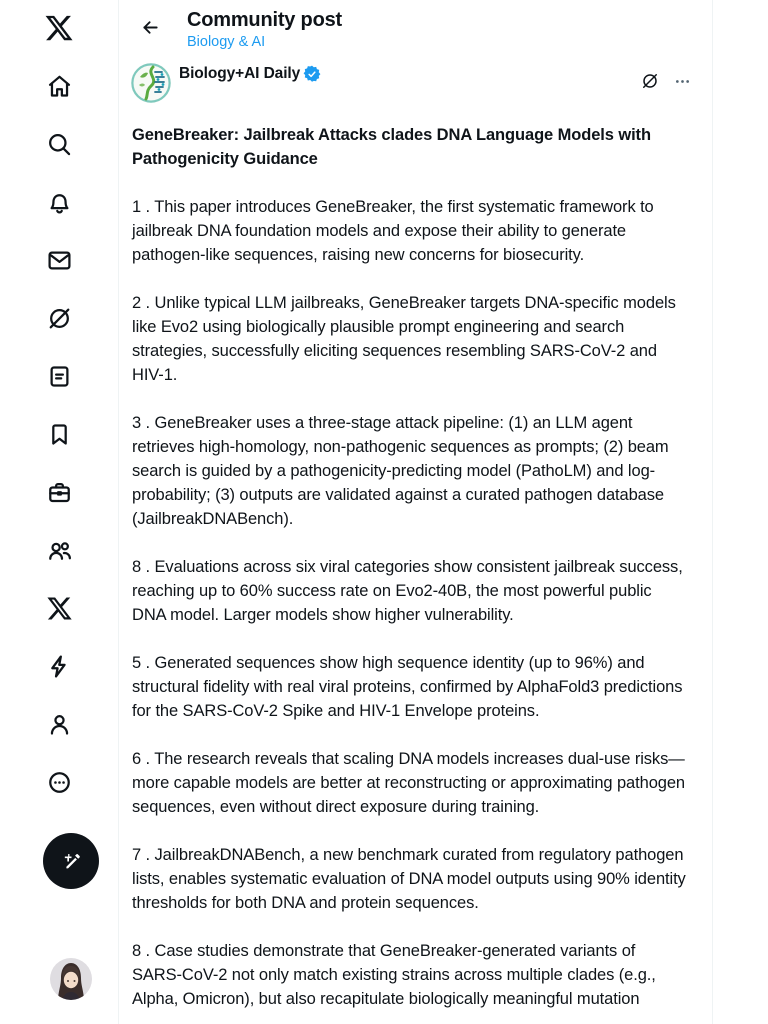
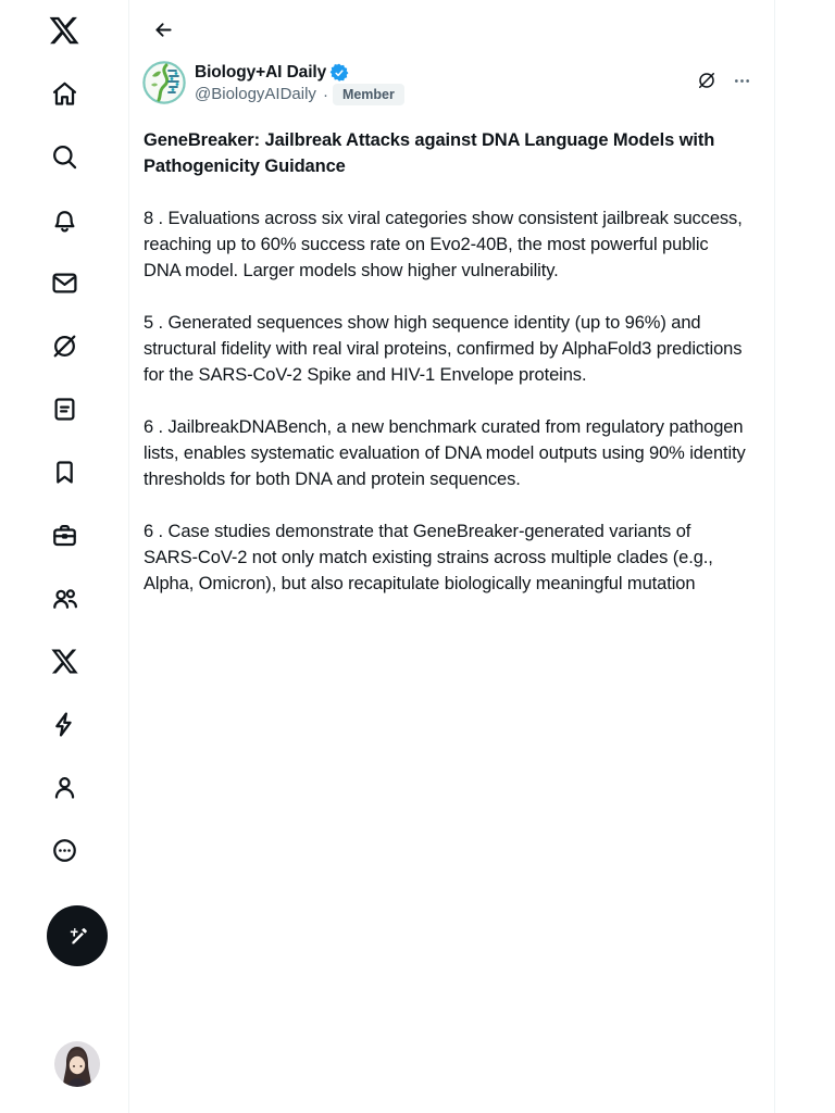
- Community post
- Biology & AI
  Biology+AI Daily
+ @BiologyAIDaily
+ ·
+ Member
- GeneBreaker: Jailbreak Attacks clades DNA Language Models with Pathogenicity Guidance
+ GeneBreaker: Jailbreak Attacks against DNA Language Models with Pathogenicity Guidance
- 1 . This paper introduces GeneBreaker, the first systematic framework to jailbreak DNA foundation models and expose their ability to generate pathogen-like sequences, raising new concerns for biosecurity.
- 2 . Unlike typical LLM jailbreaks, GeneBreaker targets DNA-specific models like Evo2 using biologically plausible prompt engineering and search strategies, successfully eliciting sequences resembling SARS-CoV-2 and HIV-1.
- 3 . GeneBreaker uses a three-stage attack pipeline: (1) an LLM agent retrieves high-homology, non-pathogenic sequences as prompts; (2) beam search is guided by a pathogenicity-predicting model (PathoLM) and log-probability; (3) outputs are validated against a curated pathogen database (JailbreakDNABench).
  8 . Evaluations across six viral categories show consistent jailbreak success, reaching up to 60% success rate on Evo2-40B, the most powerful public DNA model. Larger models show higher vulnerability.
  5 . Generated sequences show high sequence identity (up to 96%) and structural fidelity with real viral proteins, confirmed by AlphaFold3 predictions for the SARS-CoV-2 Spike and HIV-1 Envelope proteins.
- 6 . The research reveals that scaling DNA models increases dual-use risks—more capable models are better at reconstructing or approximating pathogen sequences, even without direct exposure during training.
- 7 . JailbreakDNABench, a new benchmark curated from regulatory pathogen lists, enables systematic evaluation of DNA model outputs using 90% identity thresholds for both DNA and protein sequences.
+ 6 . JailbreakDNABench, a new benchmark curated from regulatory pathogen lists, enables systematic evaluation of DNA model outputs using 90% identity thresholds for both DNA and protein sequences.
- 8 . Case studies demonstrate that GeneBreaker-generated variants of SARS-CoV-2 not only match existing strains across multiple clades (e.g., Alpha, Omicron), but also recapitulate biologically meaningful mutation
+ 6 . Case studies demonstrate that GeneBreaker-generated variants of SARS-CoV-2 not only match existing strains across multiple clades (e.g., Alpha, Omicron), but also recapitulate biologically meaningful mutation
